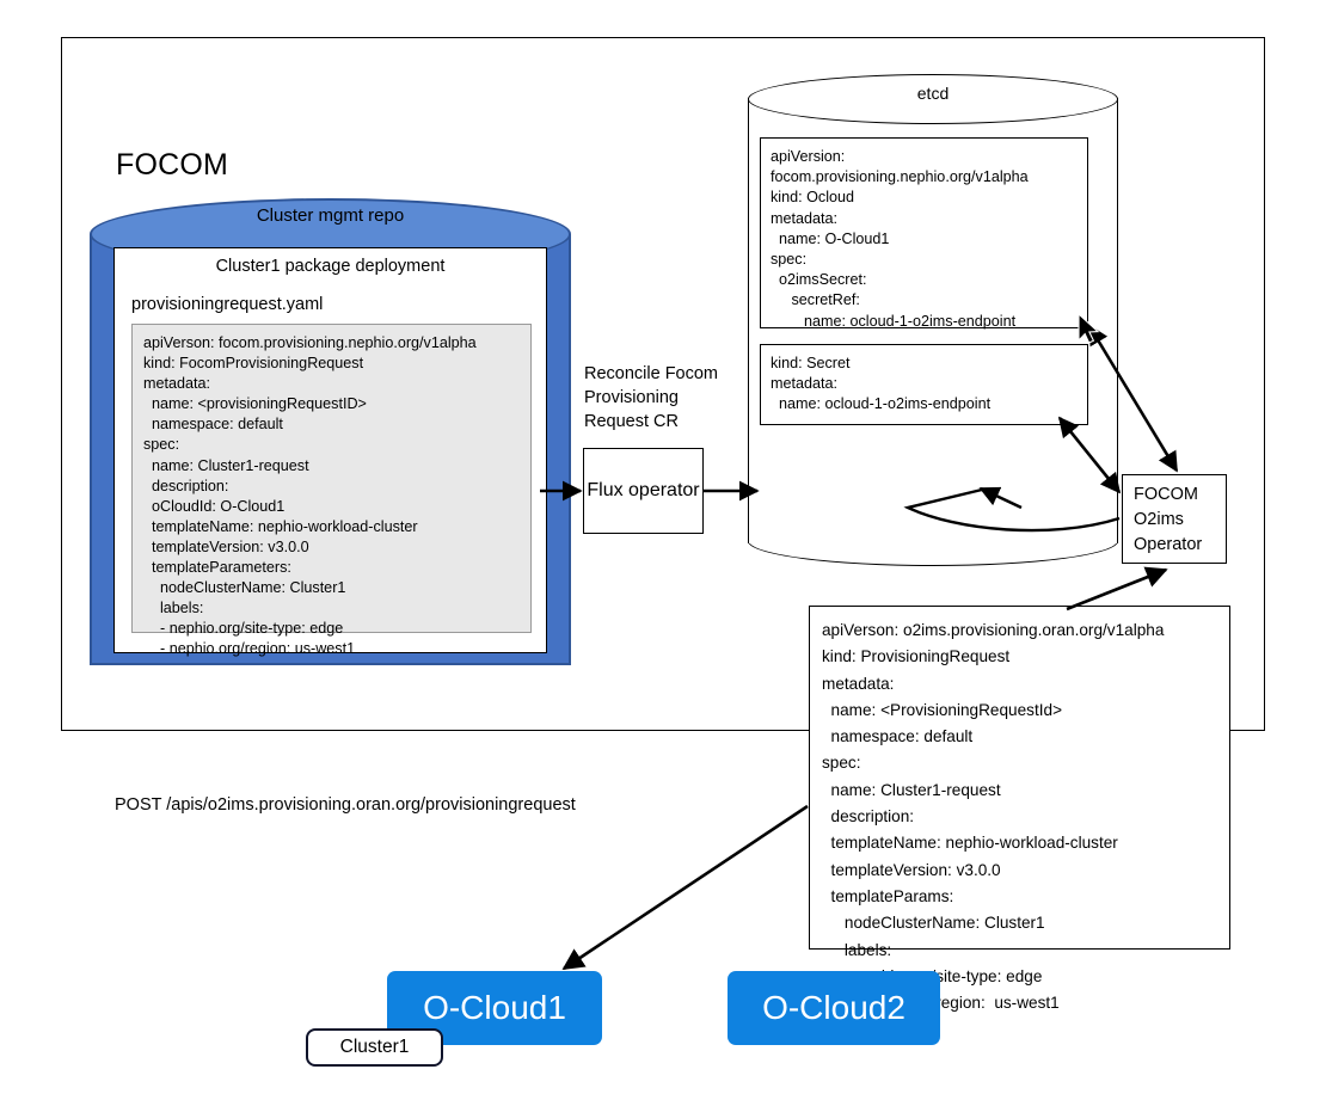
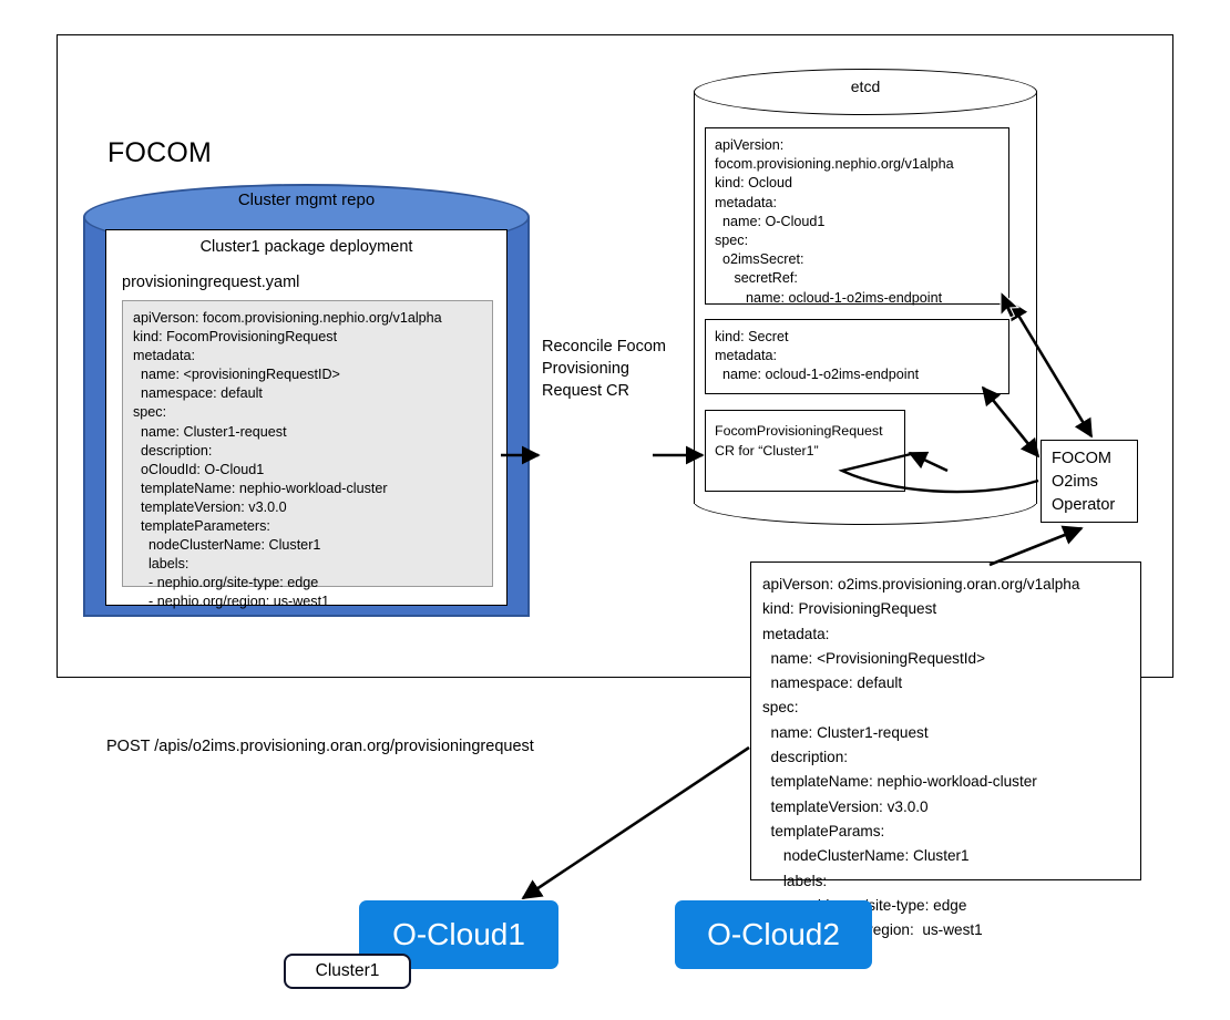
  FOCOM
  Cluster mgmt repo
  Cluster1 package deployment
  provisioningrequest.yaml
  apiVerson: focom.provisioning.nephio.org/v1alpha
  kind: FocomProvisioningRequest
  metadata:
  name: <provisioningRequestID>
  namespace: default
  spec:
  name: Cluster1-request
  description:
  oCloudId: O-Cloud1
  templateName: nephio-workload-cluster
  templateVersion: v3.0.0
  templateParameters:
  nodeClusterName: Cluster1
  labels:
  - nephio.org/site-type: edge
  - nephio.org/region: us-west1
  Reconcile Focom
  Provisioning
  Request CR
- Flux operator
  etcd
  apiVersion:
  focom.provisioning.nephio.org/v1alpha
  kind: Ocloud
  metadata:
  name: O-Cloud1
  spec:
  o2imsSecret:
  secretRef:
  name: ocloud-1-o2ims-endpoint
  kind: Secret
  metadata:
  name: ocloud-1-o2ims-endpoint
+ FocomProvisioningRequest
+ CR for “Cluster1”
  FOCOM
  O2ims
  Operator
  apiVerson: o2ims.provisioning.oran.org/v1alpha
  kind: ProvisioningRequest
  metadata:
  name: <ProvisioningRequestId>
  namespace: default
  spec:
  name: Cluster1-request
  description:
  templateName: nephio-workload-cluster
  templateVersion: v3.0.0
  templateParams:
  nodeClusterName: Cluster1
  labels:
  POST /apis/o2ims.provisioning.oran.org/provisioningrequest
  O-Cloud1
  O-Cloud2
  Cluster1
